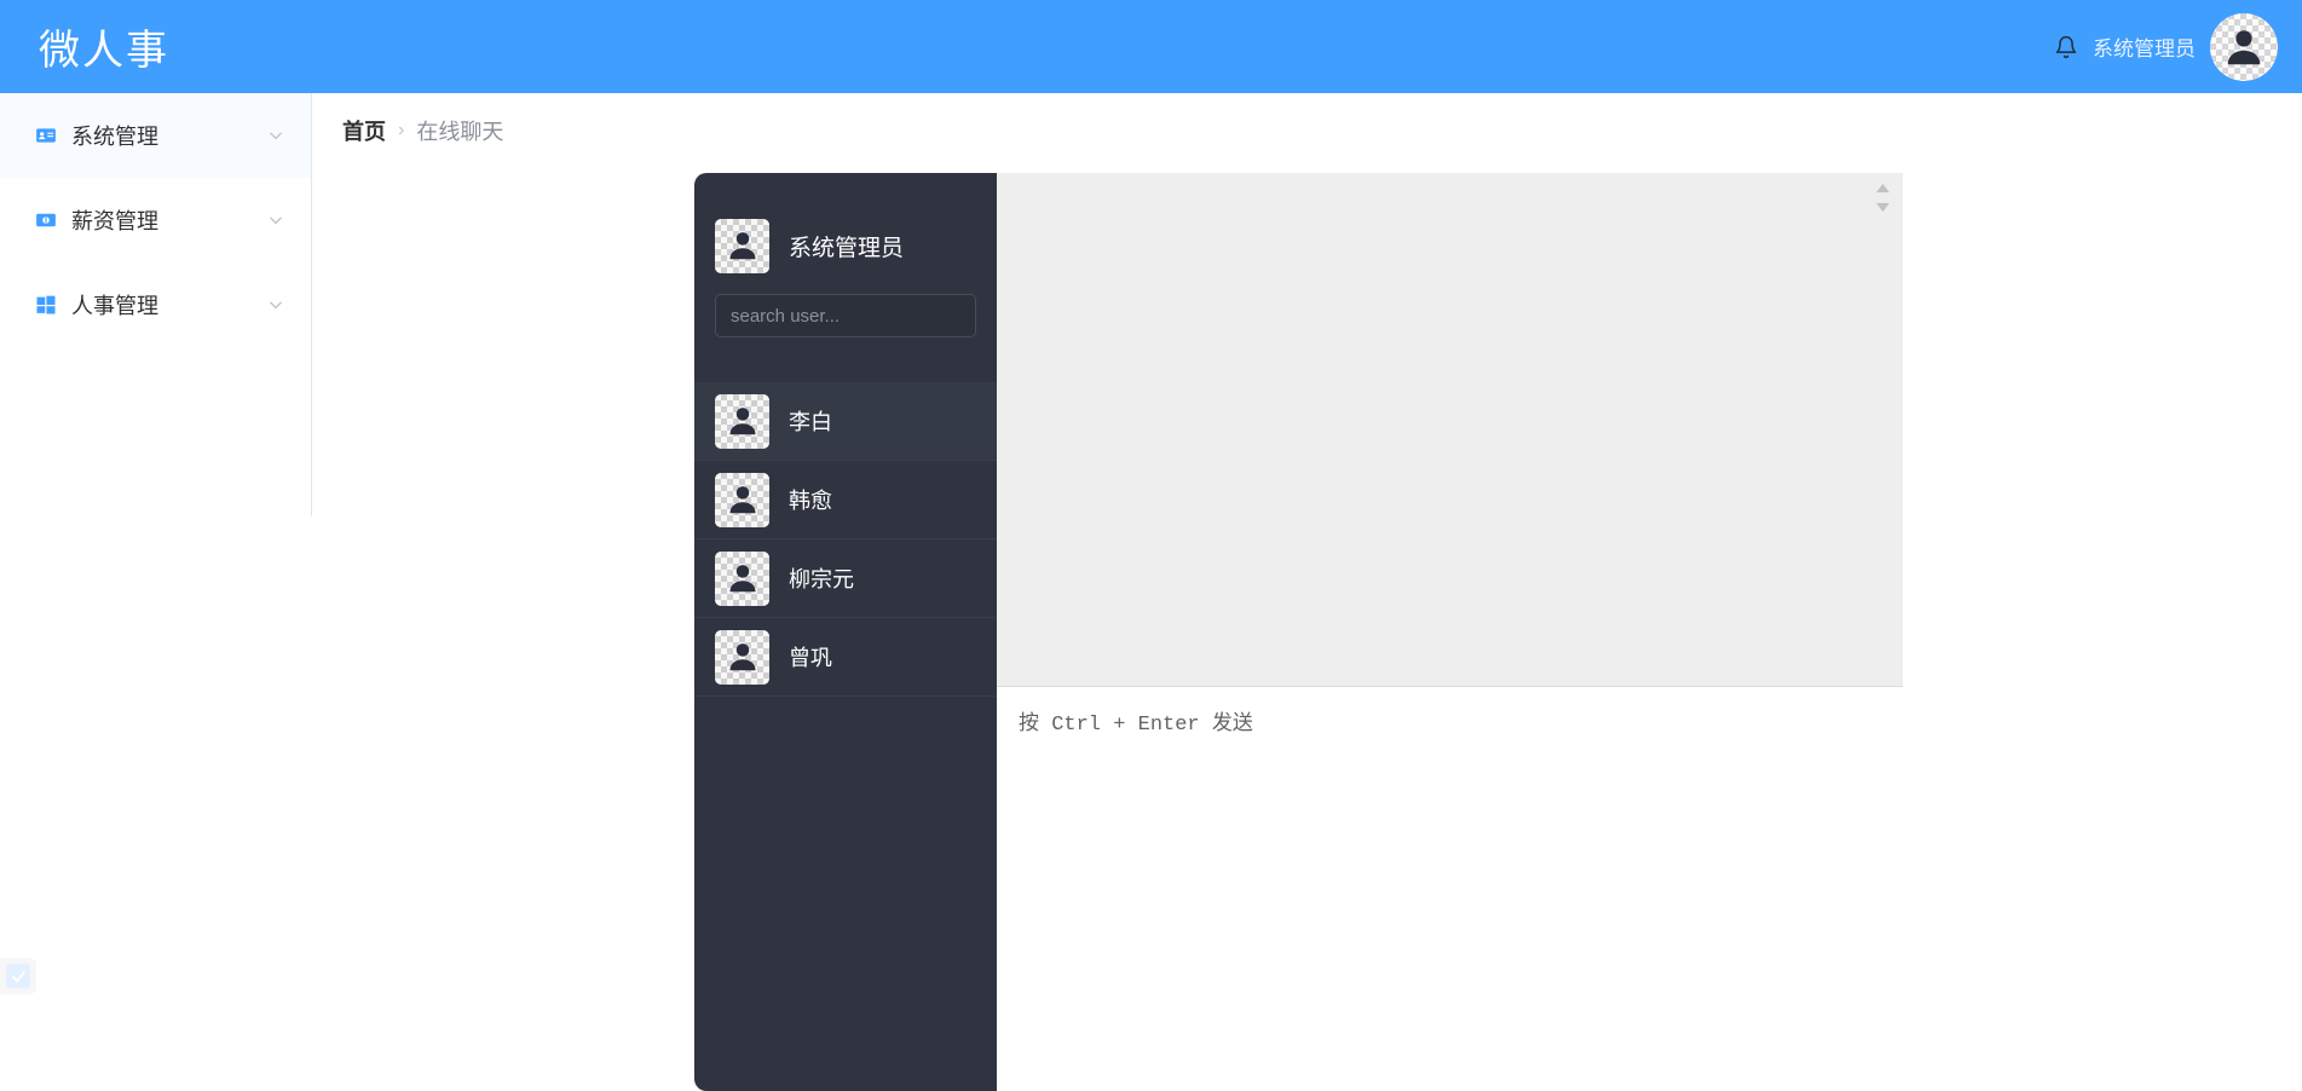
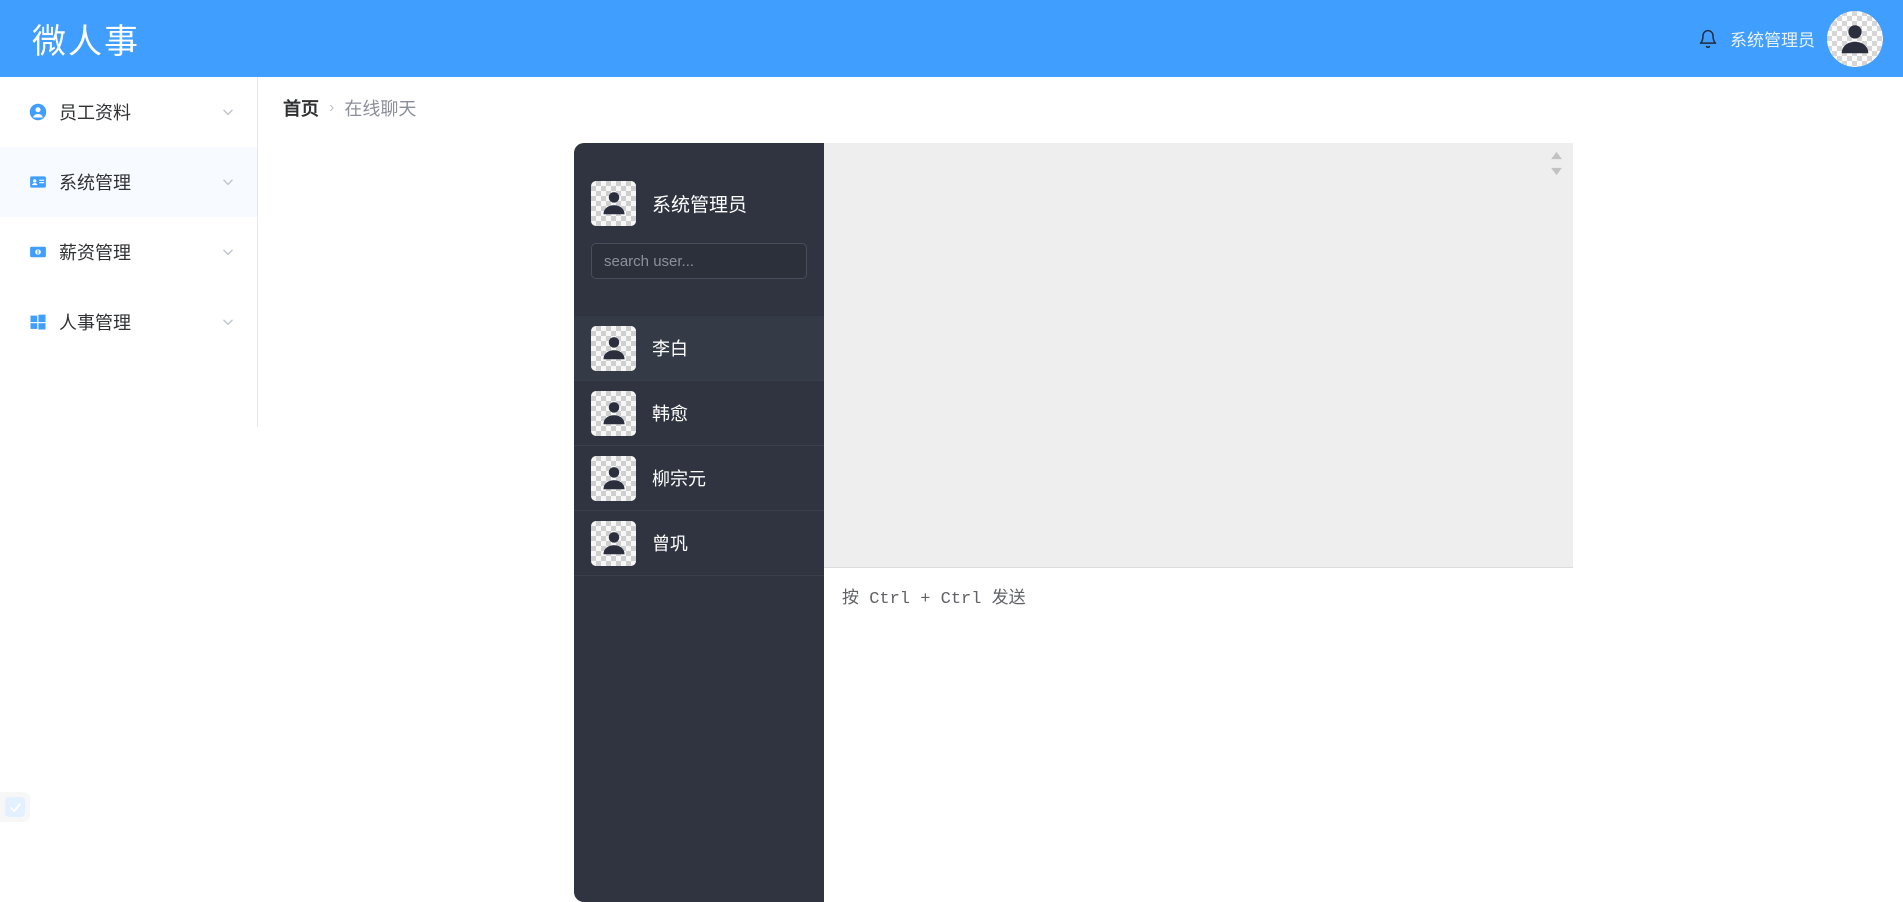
  微人事
  系统管理员
+ 员工资料
  系统管理
  薪资管理
  人事管理
  首页
  ›
  在线聊天
  系统管理员
  search user...
  李白
  韩愈
  柳宗元
  曾巩
- 按 Ctrl + Enter 发送
+ 按 Ctrl + Ctrl 发送
